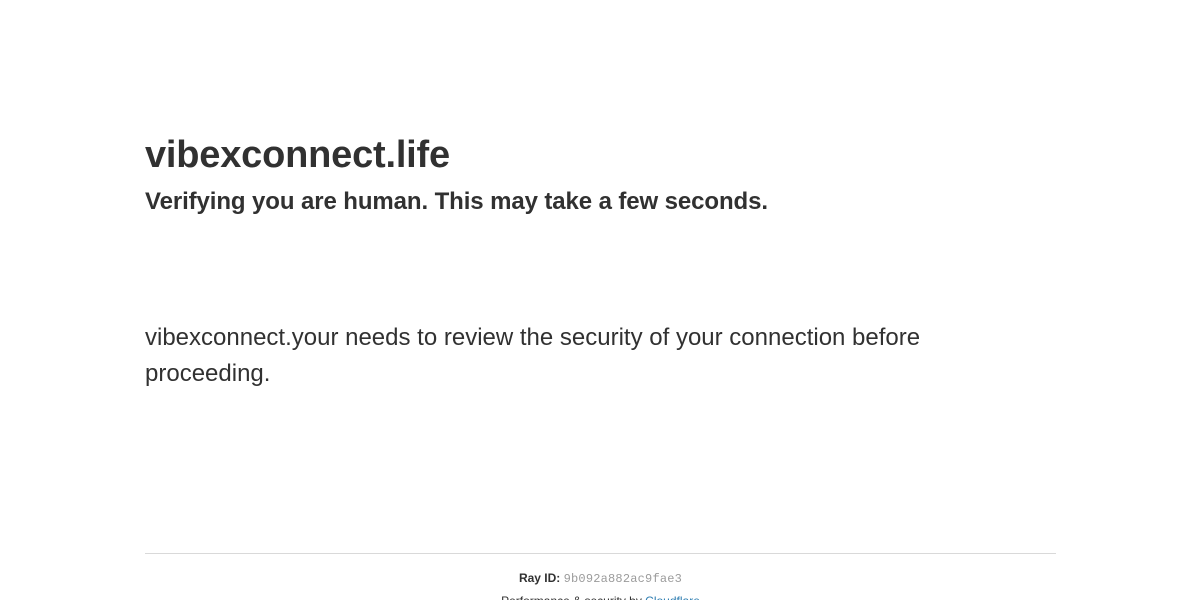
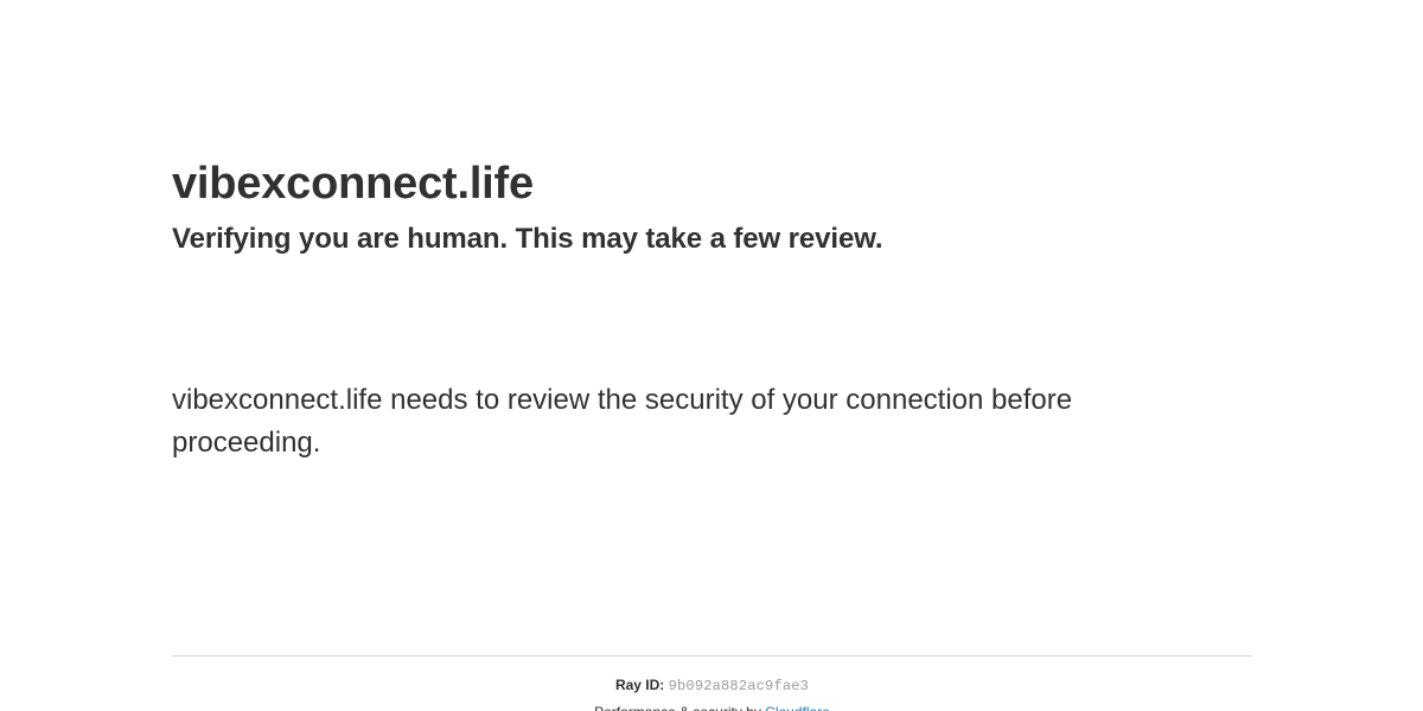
  vibexconnect.life
- Verifying you are human. This may take a few seconds.
+ Verifying you are human. This may take a few review.
- vibexconnect.your needs to review the security of your connection before proceeding.
+ vibexconnect.life needs to review the security of your connection before proceeding.
  Ray ID: 9b092a882ac9fae3
